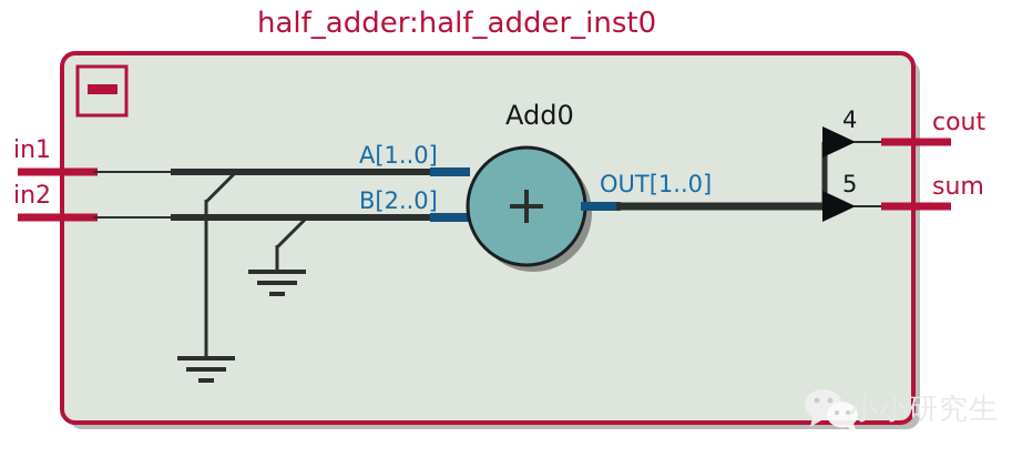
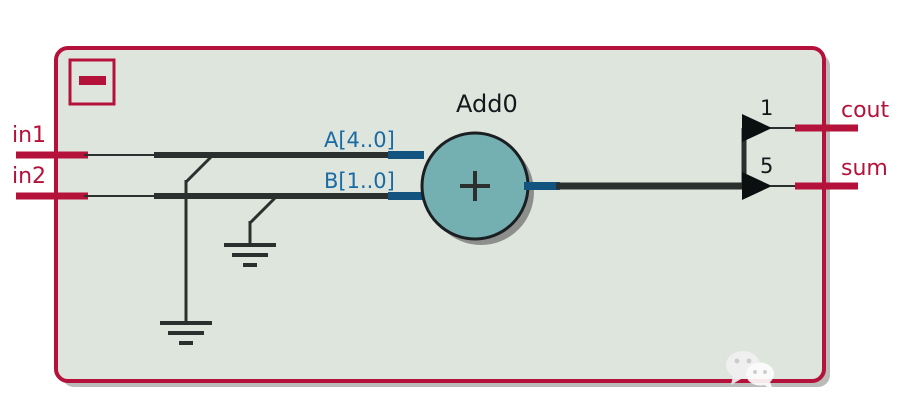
- half_adder:half_adder_inst0
  in1
  in2
- A[1..0]
+ A[4..0]
- B[2..0]
+ B[1..0]
  Add0
- OUT[1..0]
- 4
+ 1
  5
  cout
  sum
- 小小研究生
